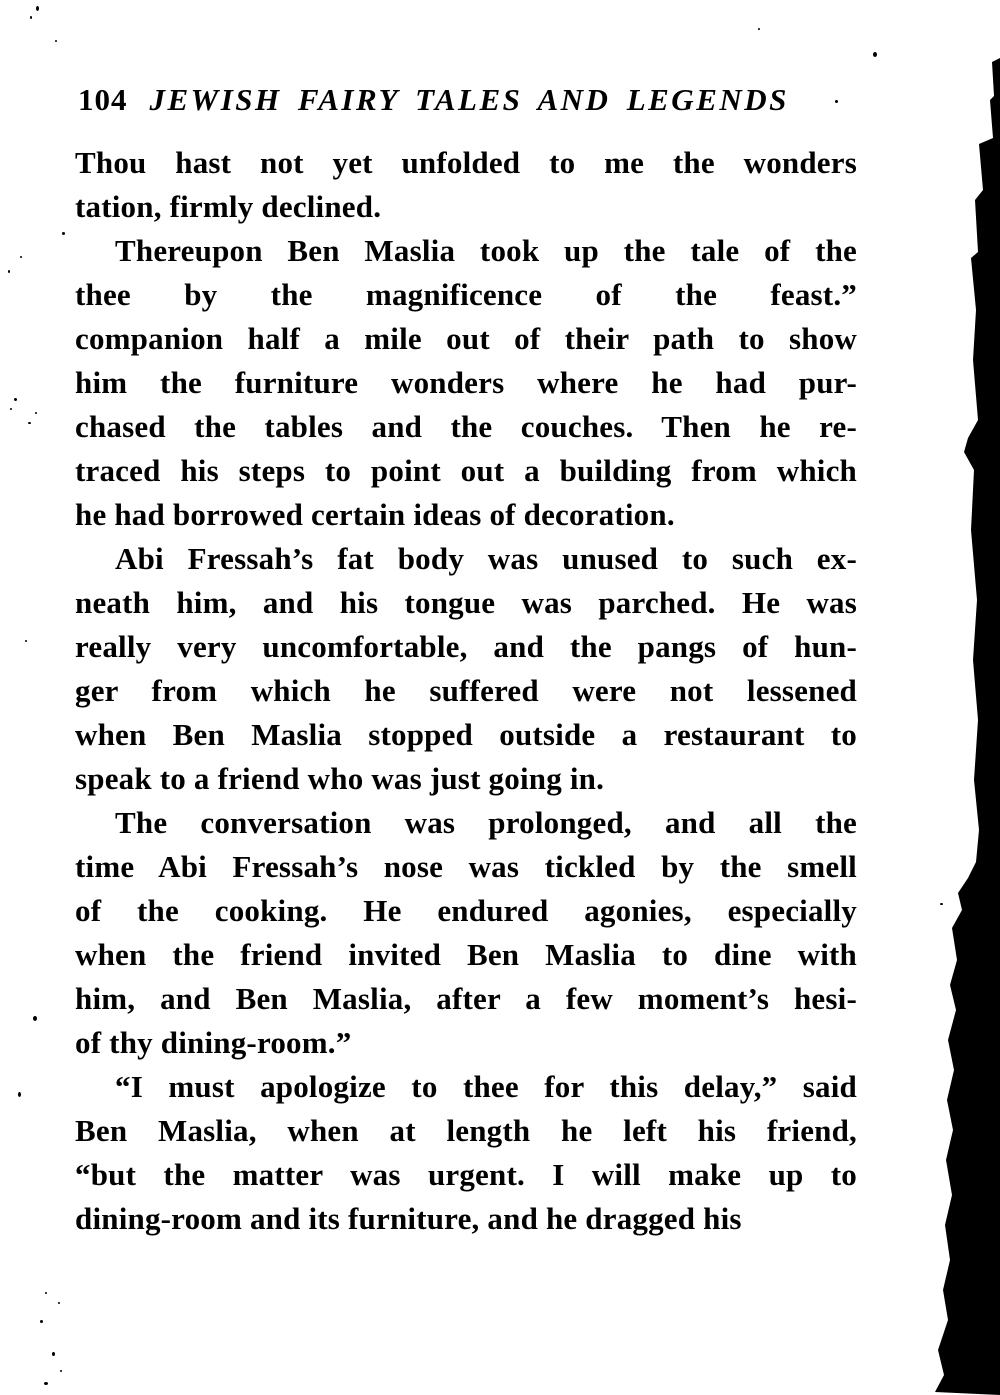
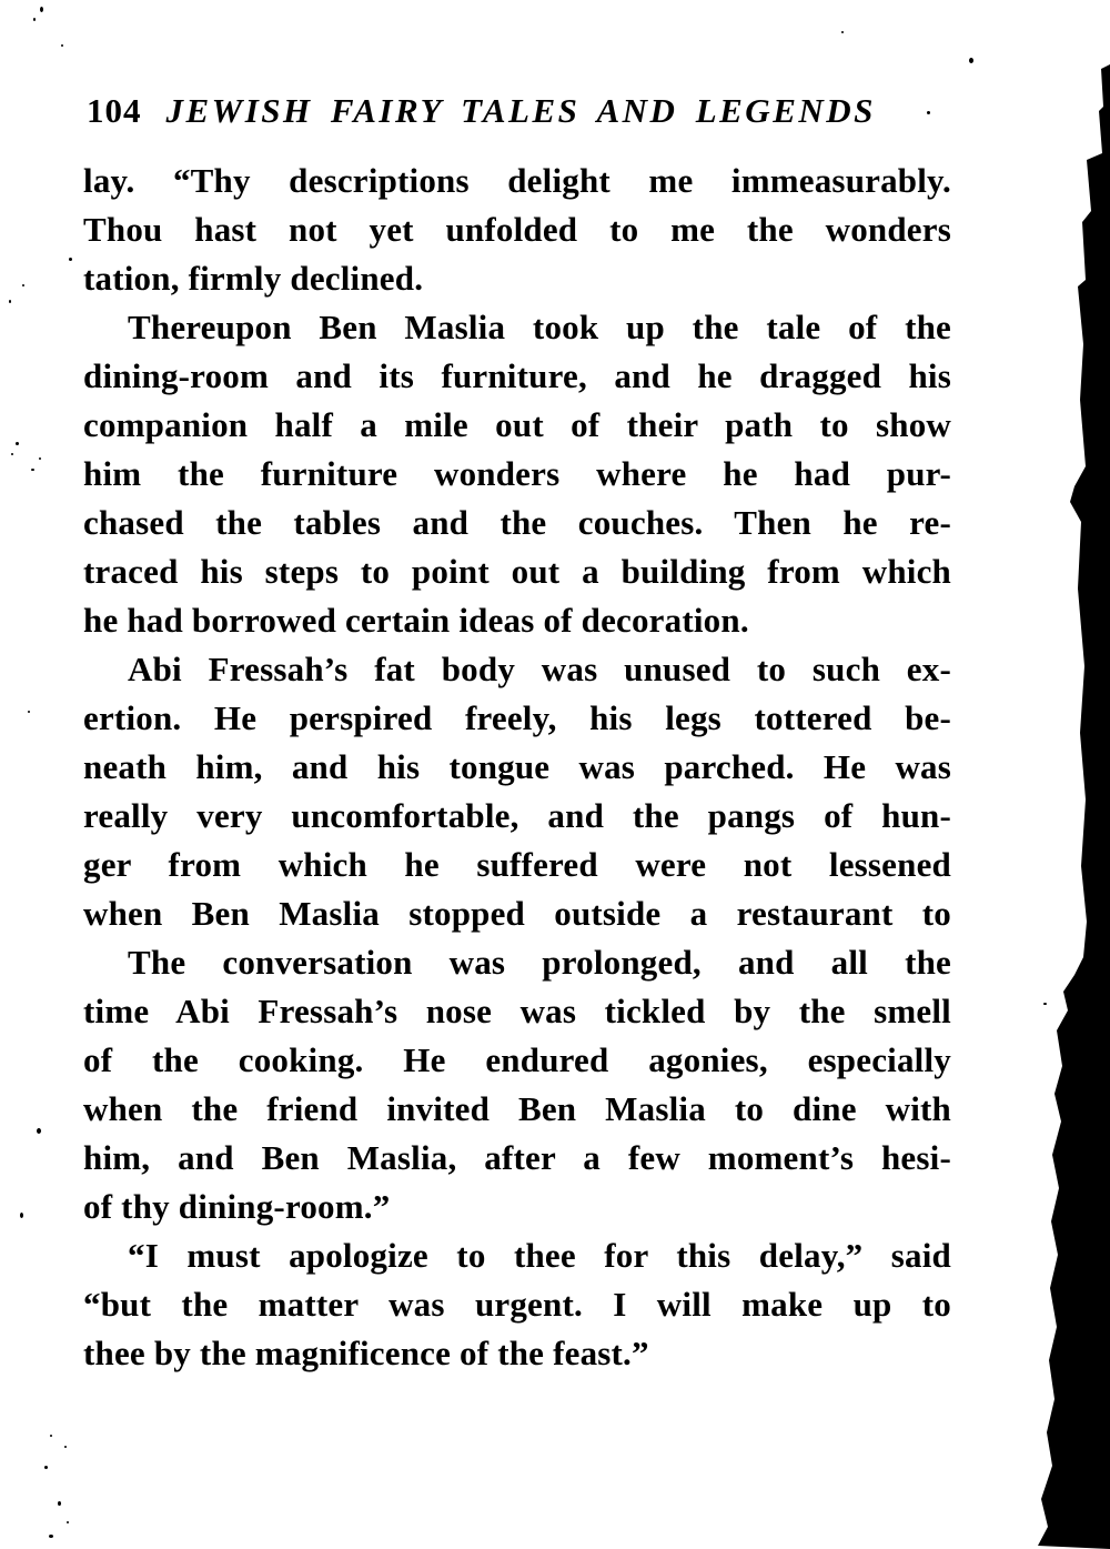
  104
  JEWISH FAIRY TALES AND LEGENDS
+ lay. “Thy descriptions delight me immeasurably.
  Thou hast not yet unfolded to me the wonders
  tation, firmly declined.
  Thereupon Ben Maslia took up the tale of the
- thee by the magnificence of the feast.”
+ dining-room and its furniture, and he dragged his
  companion half a mile out of their path to show
  him the furniture wonders where he had pur-
  chased the tables and the couches. Then he re-
  traced his steps to point out a building from which
  he had borrowed certain ideas of decoration.
  Abi Fressah’s fat body was unused to such ex-
+ ertion. He perspired freely, his legs tottered be-
  neath him, and his tongue was parched. He was
  really very uncomfortable, and the pangs of hun-
  ger from which he suffered were not lessened
  when Ben Maslia stopped outside a restaurant to
- speak to a friend who was just going in.
  The conversation was prolonged, and all the
  time Abi Fressah’s nose was tickled by the smell
  of the cooking. He endured agonies, especially
  when the friend invited Ben Maslia to dine with
  him, and Ben Maslia, after a few moment’s hesi-
  of thy dining-room.”
  “I must apologize to thee for this delay,” said
- Ben Maslia, when at length he left his friend,
  “but the matter was urgent. I will make up to
- dining-room and its furniture, and he dragged his
+ thee by the magnificence of the feast.”
